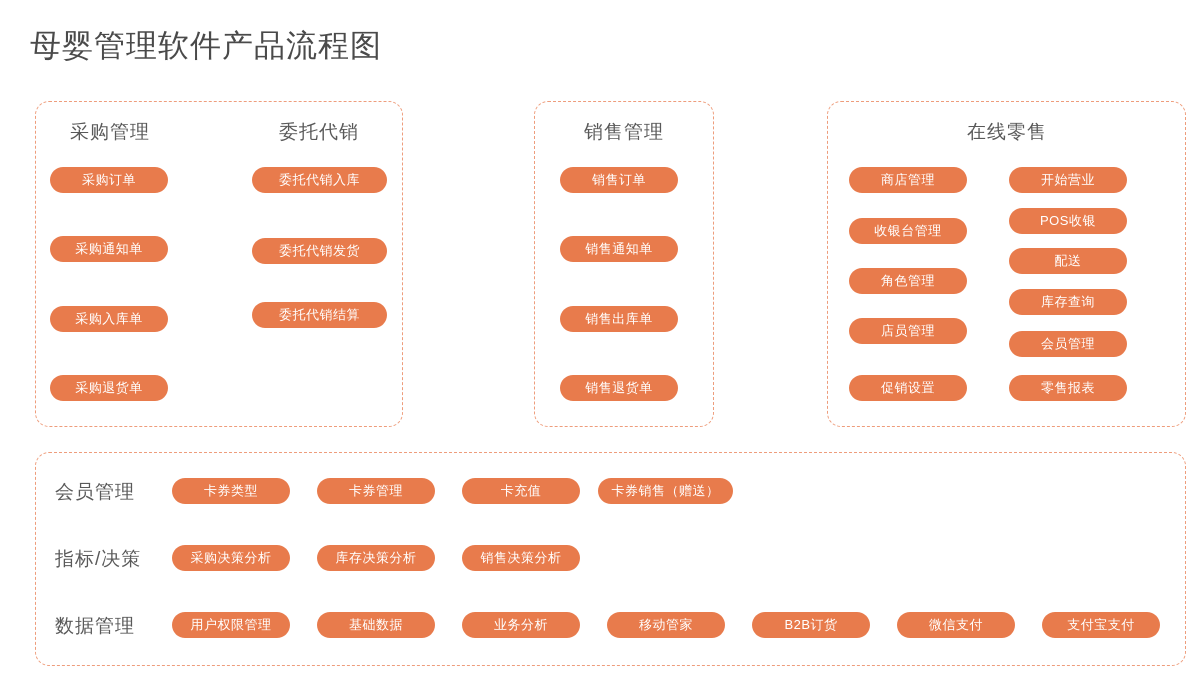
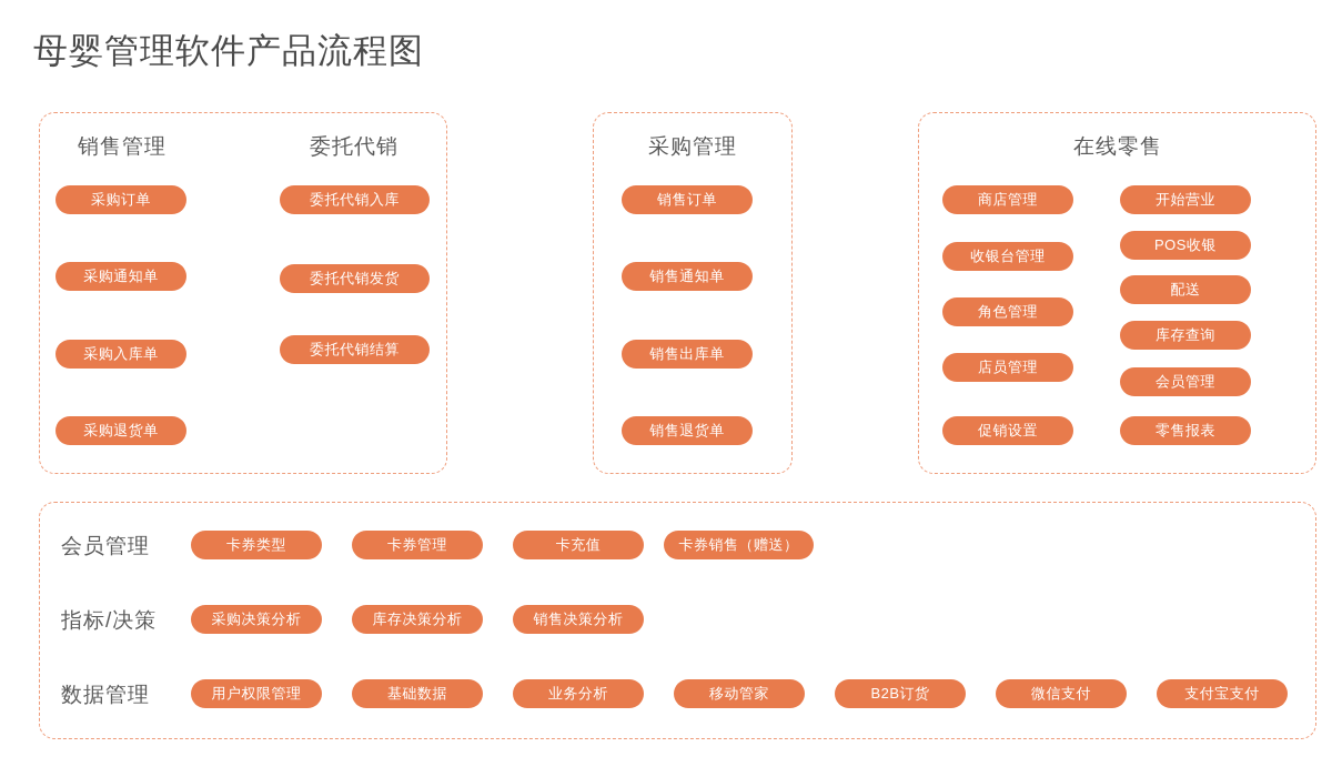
  母婴管理软件产品流程图
- 采购管理
+ 销售管理
  委托代销
  采购订单
  采购通知单
  采购入库单
  采购退货单
  委托代销入库
  委托代销发货
  委托代销结算
- 销售管理
+ 采购管理
  销售订单
  销售通知单
  销售出库单
  销售退货单
  在线零售
  商店管理
  收银台管理
  角色管理
  店员管理
  促销设置
  开始营业
  POS收银
  配送
  库存查询
  会员管理
  零售报表
  会员管理
  卡券类型
  卡券管理
  卡充值
  卡券销售（赠送）
  指标/决策
  采购决策分析
  库存决策分析
  销售决策分析
  数据管理
  用户权限管理
  基础数据
  业务分析
  移动管家
  B2B订货
  微信支付
  支付宝支付
